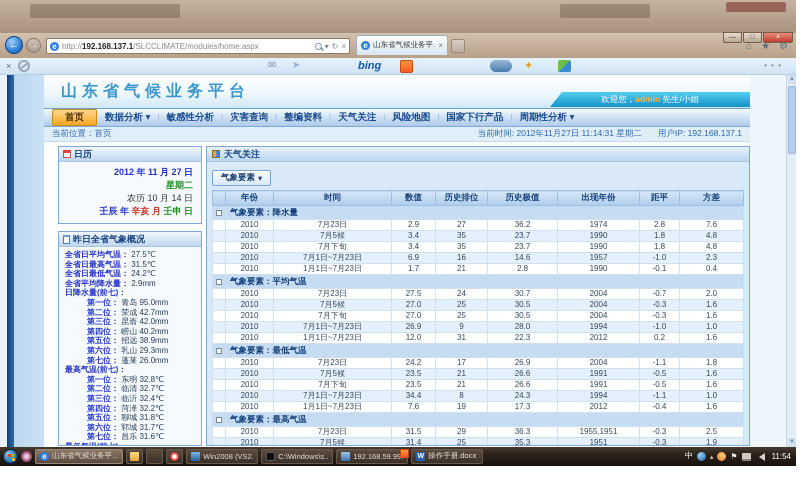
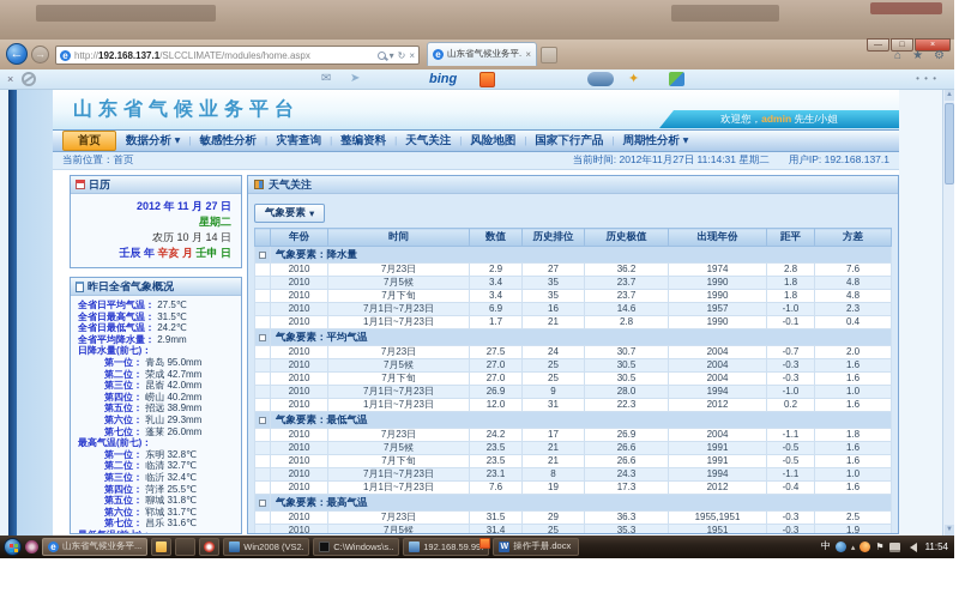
  ←
  →
  e
  http://192.168.137.1/SLCCLIMATE/modules/home.aspx
  ▾
  ↻
  ×
  e
  山东省气候业务平.
  ×
  ⌂
  ★
  ⚙
  ×
  ✉
  ➤
  bing
  ✦
  • • •
  山东省气候业务平台
  欢迎您，admin 先生/小姐
  首页
  数据分析 ▾
  |
  敏感性分析
  |
  灾害查询
  |
  整编资料
  |
  天气关注
  |
  风险地图
  |
  国家下行产品
  |
  周期性分析 ▾
  当前位置：首页
  当前时间: 2012年11月27日 11:14:31 星期二
  用户IP: 192.168.137.1
  日历
  2012 年 11 月 27 日
  星期二
  农历 10 月 14 日
  壬辰 年 辛亥 月 壬申 日
  昨日全省气象概况
  全省日平均气温： 27.5℃
  全省日最高气温： 31.5℃
  全省日最低气温： 24.2℃
  全省平均降水量： 2.9mm
  日降水量(前七)：
  第一位： 青岛 95.0mm
  第二位： 荣成 42.7mm
  第三位： 昆嵛 42.0mm
  第四位： 崂山 40.2mm
  第五位： 招远 38.9mm
  第六位： 乳山 29.3mm
  第七位： 蓬莱 26.0mm
  最高气温(前七)：
  第一位： 东明 32.8℃
  第二位： 临清 32.7℃
  第三位： 临沂 32.4℃
- 第四位： 菏泽 32.2℃
+ 第四位： 菏泽 25.5℃
  第五位： 聊城 31.8℃
  第六位： 郓城 31.7℃
  第七位： 昌乐 31.6℃
  天气关注
  气象要素
  ▾
  	年份	时间	数值	历史排位	历史极值	出现年份	距平	方差
  	气象要素：降水量
  	2010	7月23日	2.9	27	36.2	1974	2.8	7.6
  	2010	7月5候	3.4	35	23.7	1990	1.8	4.8
  	2010	7月下旬	3.4	35	23.7	1990	1.8	4.8
  	2010	7月1日~7月23日	6.9	16	14.6	1957	-1.0	2.3
  	2010	1月1日~7月23日	1.7	21	2.8	1990	-0.1	0.4
  	气象要素：平均气温
  	2010	7月23日	27.5	24	30.7	2004	-0.7	2.0
  	2010	7月5候	27.0	25	30.5	2004	-0.3	1.6
  	2010	7月下旬	27.0	25	30.5	2004	-0.3	1.6
  	2010	7月1日~7月23日	26.9	9	28.0	1994	-1.0	1.0
  	2010	1月1日~7月23日	12.0	31	22.3	2012	0.2	1.6
  	气象要素：最低气温
  	2010	7月23日	24.2	17	26.9	2004	-1.1	1.8
  	2010	7月5候	23.5	21	26.6	1991	-0.5	1.6
  	2010	7月下旬	23.5	21	26.6	1991	-0.5	1.6
- 	2010	7月1日~7月23日	34.4	8	24.3	1994	-1.1	1.0
+ 	2010	7月1日~7月23日	23.1	8	24.3	1994	-1.1	1.0
  	2010	1月1日~7月23日	7.6	19	17.3	2012	-0.4	1.6
  	气象要素：最高气温
  	2010	7月23日	31.5	29	36.3	1955,1951	-0.3	2.5
  	2010	7月5候	31.4	25	35.3	1951	-0.3	1.9
  e
  山东省气候业务平...
  Win2008 (VS2.
  C:\Windows\s..
  192.168.59.9
  操作手册.docx
  中
  ⚑
  11:54
